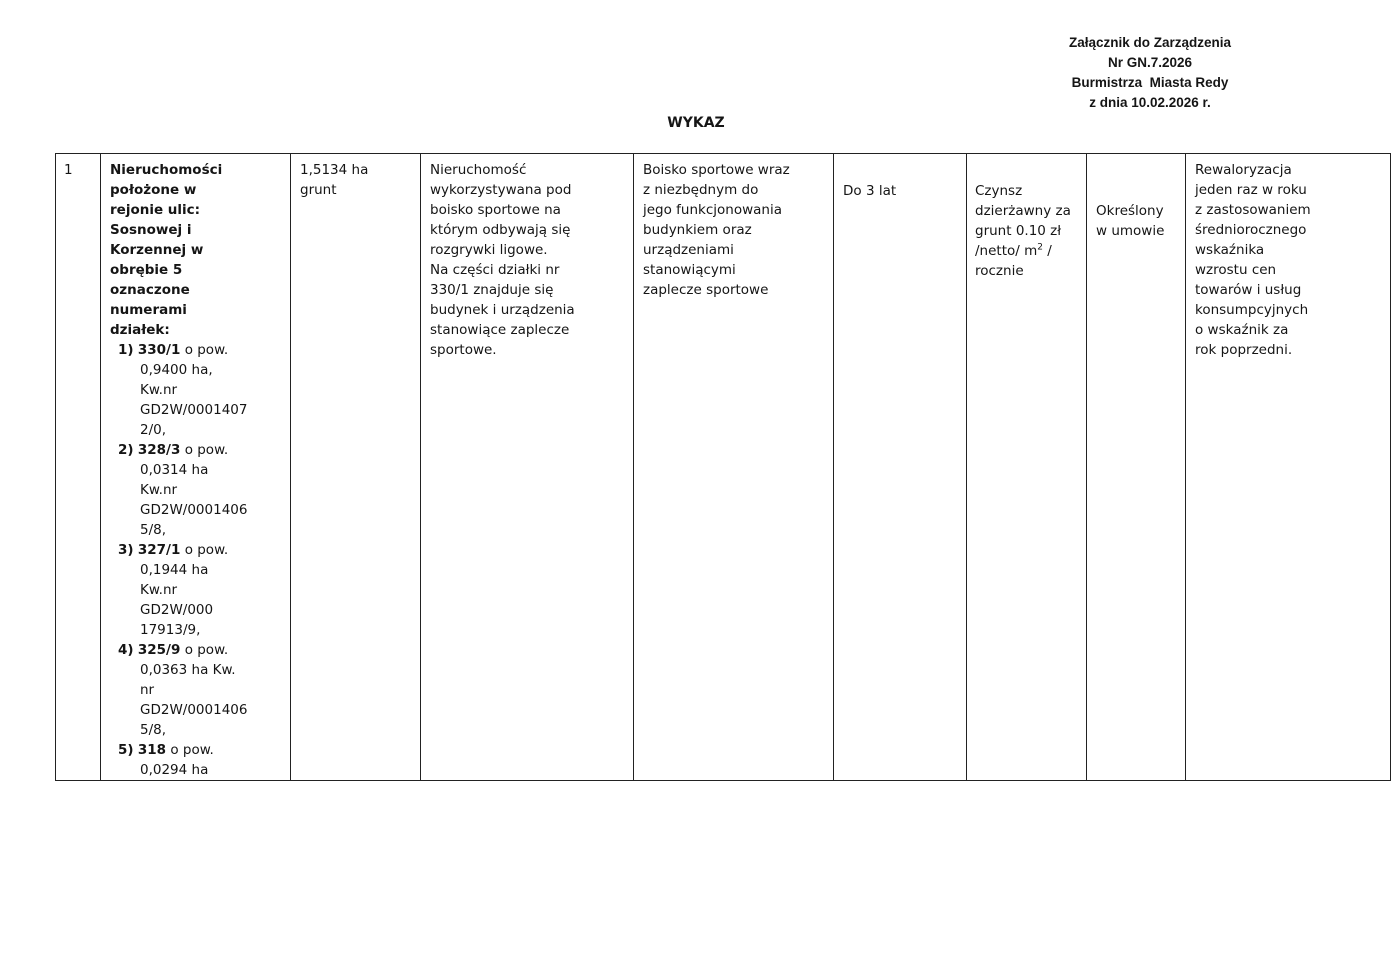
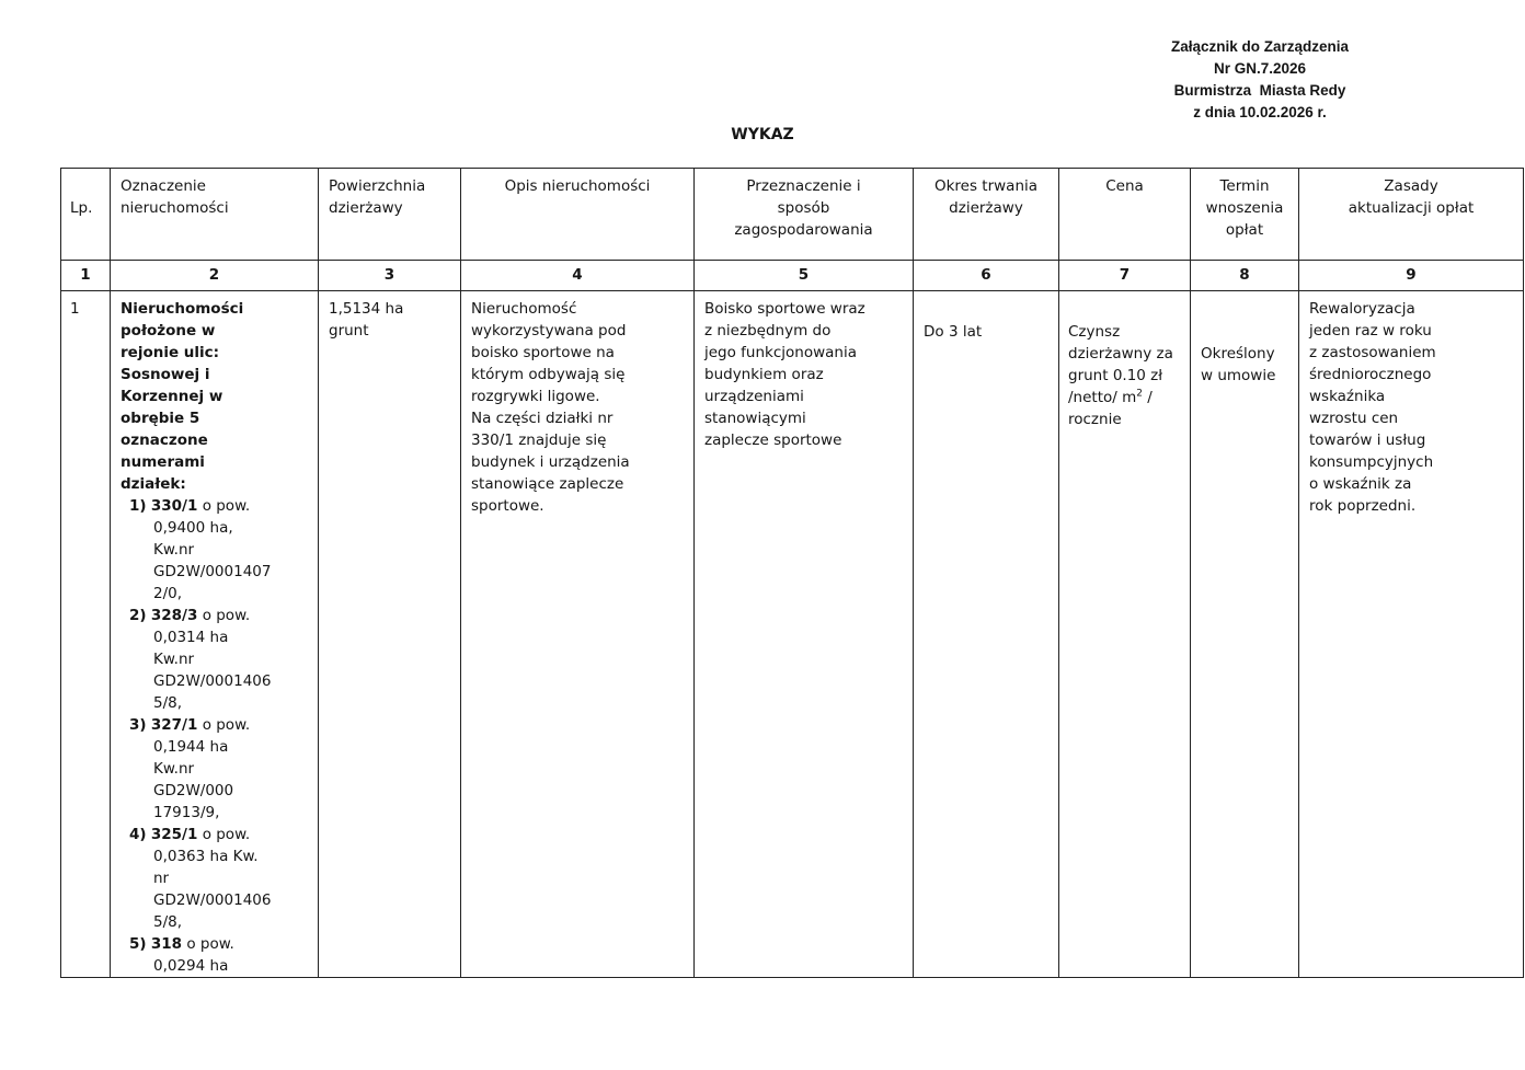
  Załącznik do Zarządzenia
  Nr GN.7.2026
  Burmistrza Miasta Redy
  z dnia 10.02.2026 r.
  WYKAZ
+ Lp.	Oznaczenie nieruchomości	Powierzchnia dzierżawy	Opis nieruchomości	Przeznaczenie i sposób zagospodarowania	Okres trwania dzierżawy	Cena	Termin wnoszenia opłat	Zasady aktualizacji opłat
+ 1	2	3	4	5	6	7	8	9
- 1	Nieruchomości położone w rejonie ulic: Sosnowej i Korzennej w obrębie 5 oznaczone numerami działek: 1) 330/1 o pow. 0,9400 ha, Kw.nr GD2W/0001407 2/0, 2) 328/3 o pow. 0,0314 ha Kw.nr GD2W/0001406 5/8, 3) 327/1 o pow. 0,1944 ha Kw.nr GD2W/000 17913/9, 4) 325/9 o pow. 0,0363 ha Kw. nr GD2W/0001406 5/8, 5) 318 o pow. 0,0294 ha	1,5134 ha grunt	Nieruchomość wykorzystywana pod boisko sportowe na którym odbywają się rozgrywki ligowe. Na części działki nr 330/1 znajduje się budynek i urządzenia stanowiące zaplecze sportowe.	Boisko sportowe wraz z niezbędnym do jego funkcjonowania budynkiem oraz urządzeniami stanowiącymi zaplecze sportowe	Do 3 lat	Czynsz dzierżawny za grunt 0.10 zł /netto/ m2 / rocznie	Określony w umowie	Rewaloryzacja jeden raz w roku z zastosowaniem średniorocznego wskaźnika wzrostu cen towarów i usług konsumpcyjnych o wskaźnik za rok poprzedni.
+ 1	Nieruchomości położone w rejonie ulic: Sosnowej i Korzennej w obrębie 5 oznaczone numerami działek: 1) 330/1 o pow. 0,9400 ha, Kw.nr GD2W/0001407 2/0, 2) 328/3 o pow. 0,0314 ha Kw.nr GD2W/0001406 5/8, 3) 327/1 o pow. 0,1944 ha Kw.nr GD2W/000 17913/9, 4) 325/1 o pow. 0,0363 ha Kw. nr GD2W/0001406 5/8, 5) 318 o pow. 0,0294 ha	1,5134 ha grunt	Nieruchomość wykorzystywana pod boisko sportowe na którym odbywają się rozgrywki ligowe. Na części działki nr 330/1 znajduje się budynek i urządzenia stanowiące zaplecze sportowe.	Boisko sportowe wraz z niezbędnym do jego funkcjonowania budynkiem oraz urządzeniami stanowiącymi zaplecze sportowe	Do 3 lat	Czynsz dzierżawny za grunt 0.10 zł /netto/ m2 / rocznie	Określony w umowie	Rewaloryzacja jeden raz w roku z zastosowaniem średniorocznego wskaźnika wzrostu cen towarów i usług konsumpcyjnych o wskaźnik za rok poprzedni.
